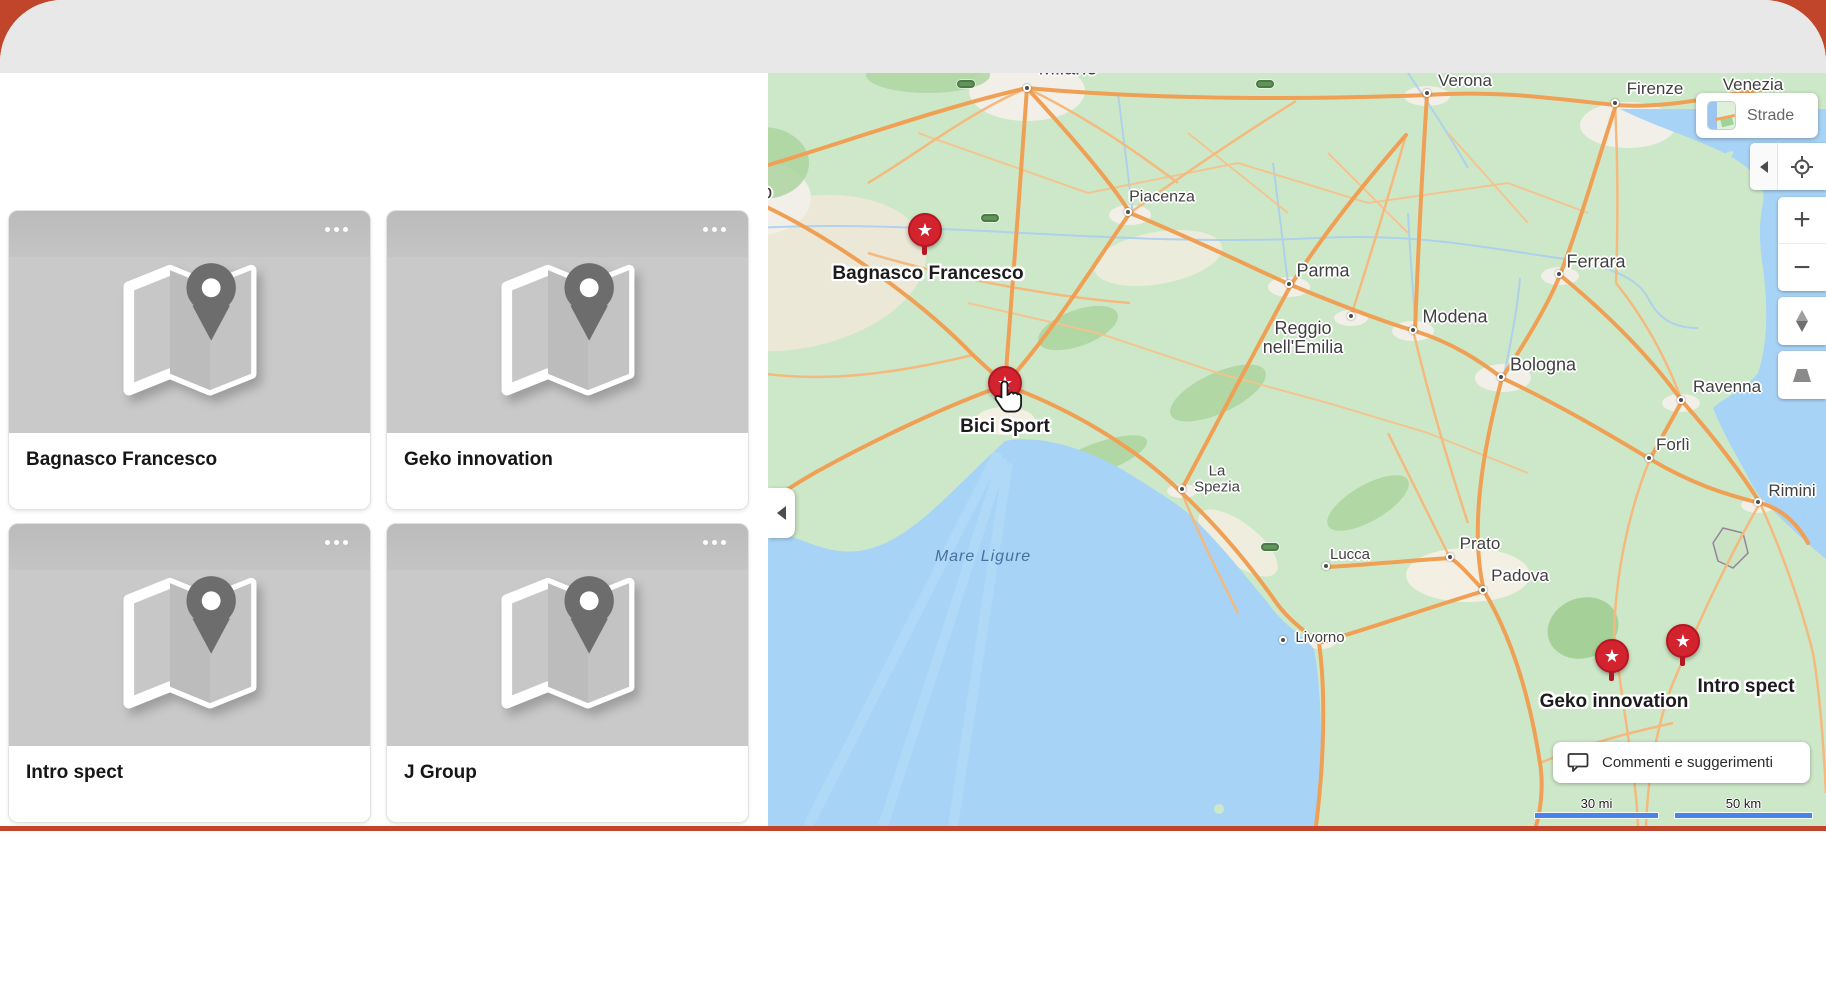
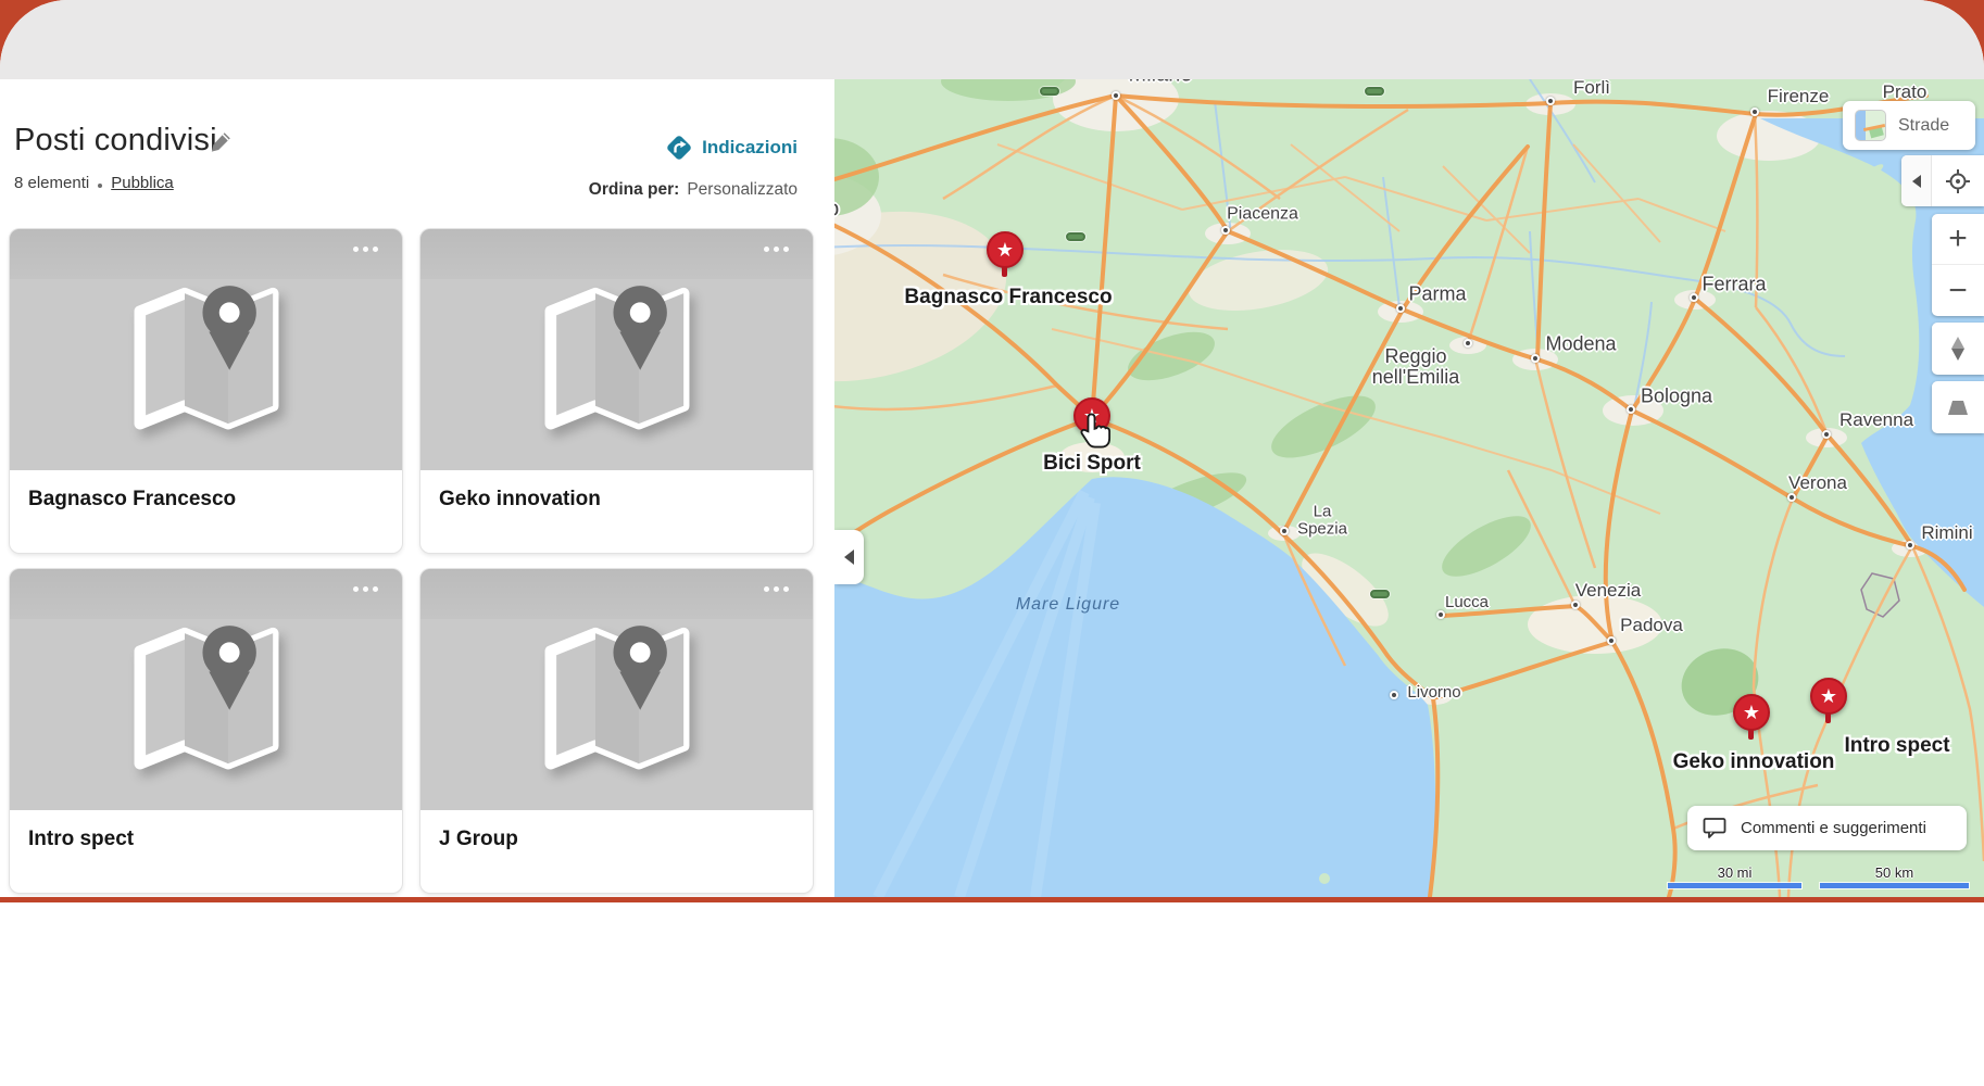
+ Posti condivisi
+ 8 elementi
+ Pubblica
+ Indicazioni
+ Ordina per: Personalizzato
  Bagnasco Francesco
  Geko innovation
  Intro spect
  J Group
  Mare Ligure
  Piacenza
  Parma
  Reggio
  nell'Emilia
  Modena
  Bologna
  Ferrara
  Ravenna
- Forlì
+ Verona
  Rimini
- Verona
+ Forlì
  Firenze
- Venezia
+ Prato
  La Spezia
  Lucca
  Livorno
- Prato
+ Venezia
  Padova
  ★
  Bagnasco Francesco
  Bici Sport
  ★
  Geko innovation
  ★
  Intro spect
  Strade
  +
  −
  Commenti e suggerimenti
  30 mi
  50 km
